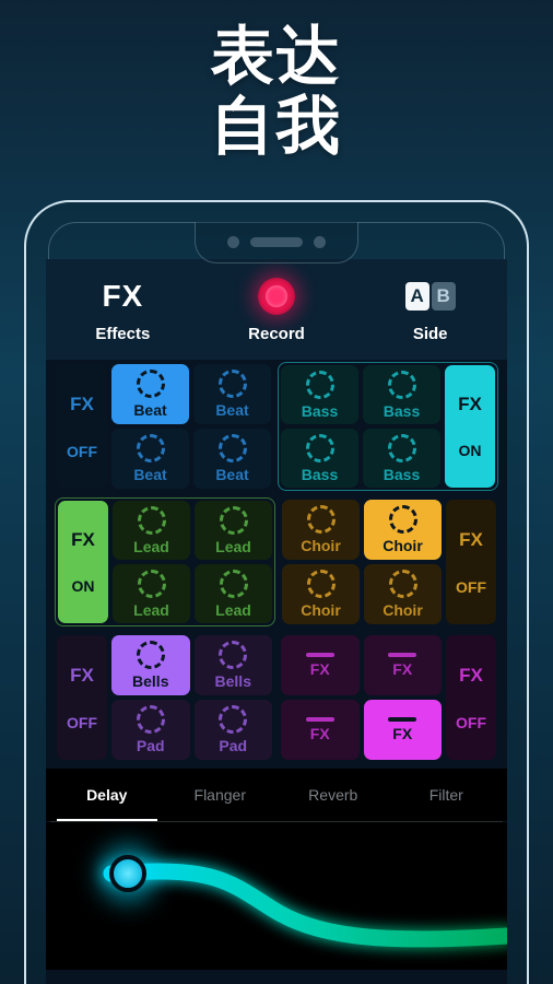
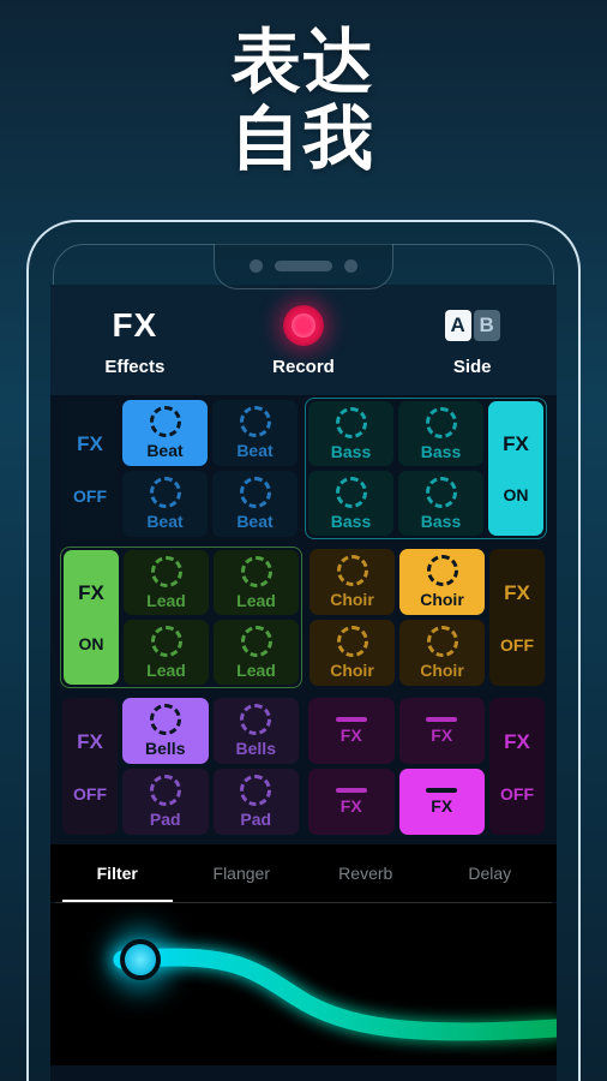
  表达
  自我
  FX
  Effects
  Record
  A
  B
  Side
  FX
  OFF
  Beat
  Beat
  Beat
  Beat
  Bass
  Bass
  Bass
  Bass
  FX
  ON
  FX
  ON
  Lead
  Lead
  Lead
  Lead
  Choir
  Choir
  Choir
  Choir
  FX
  OFF
  FX
  OFF
  Bells
  Bells
  Pad
  Pad
  FX
  FX
  FX
  FX
  FX
  OFF
- Delay
+ Filter
  Flanger
  Reverb
- Filter
+ Delay
